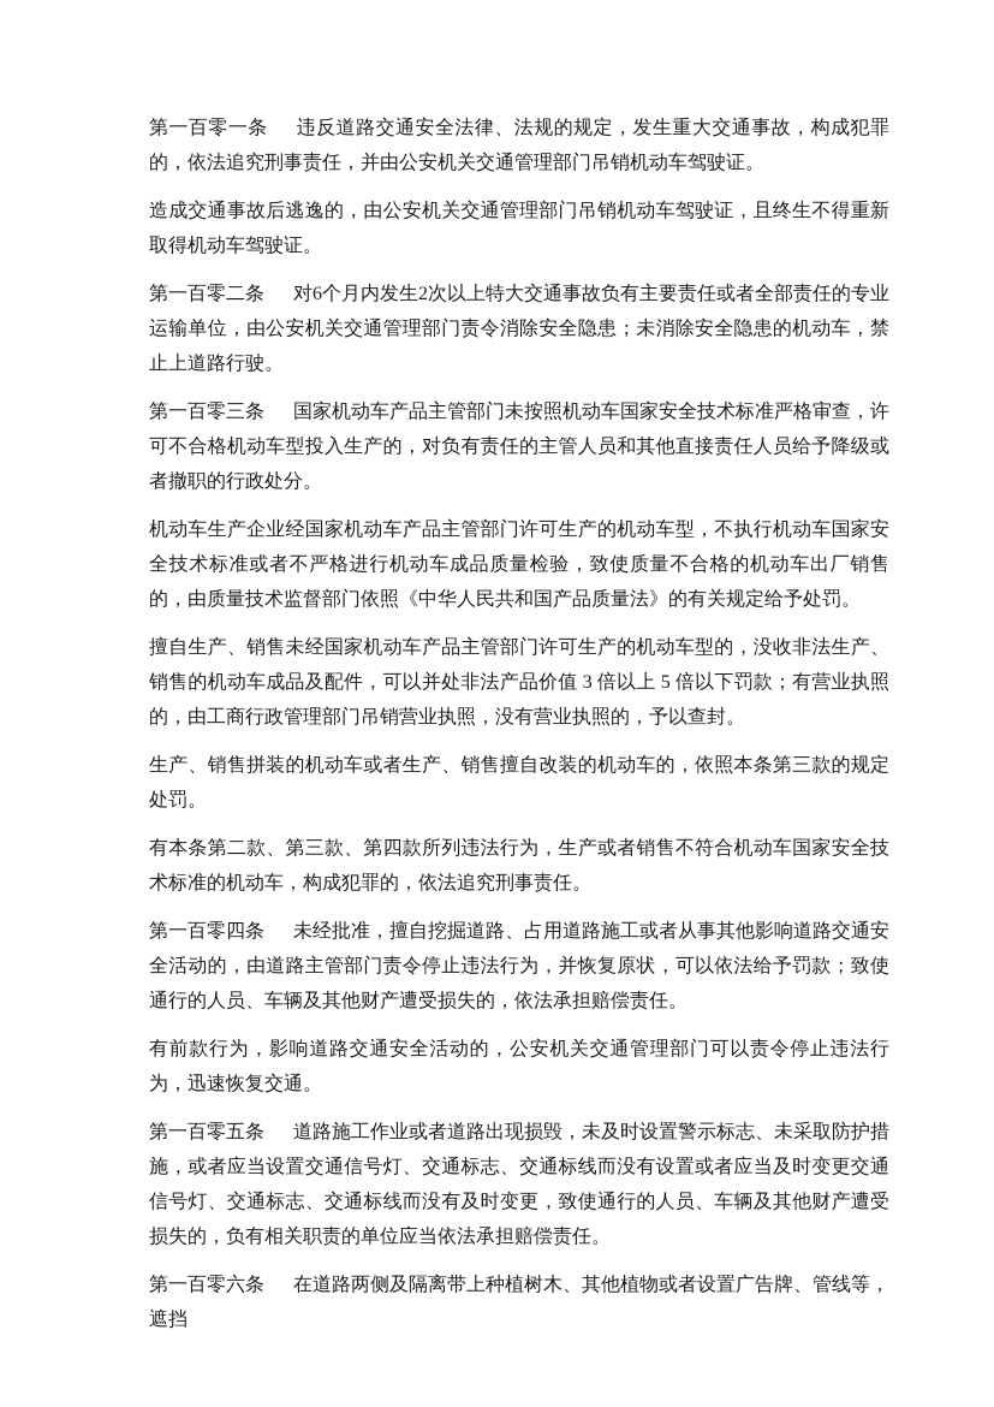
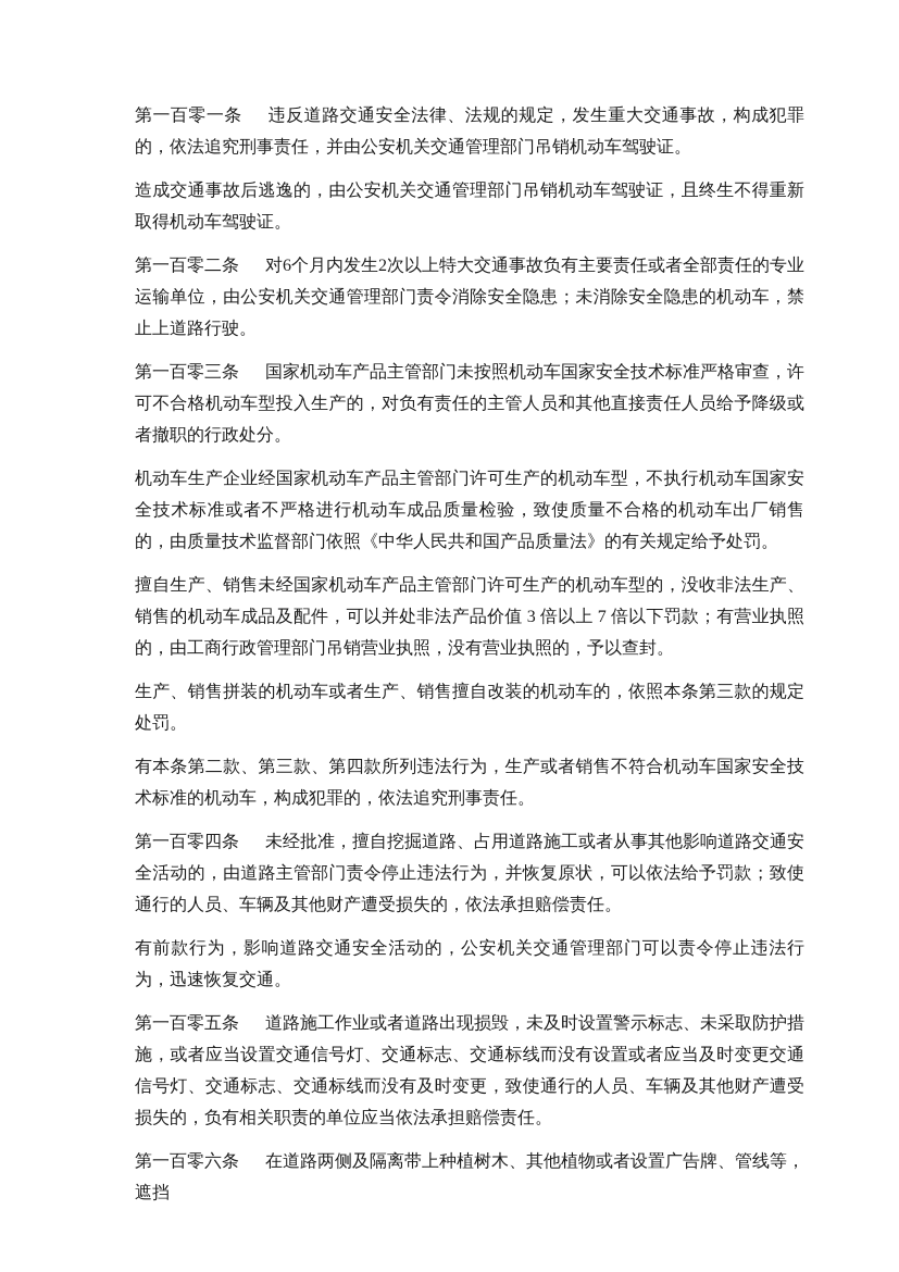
  第一百零一条 违反道路交通安全法律、法规的规定，发生重大交通事故，构成犯罪的，依法追究刑事责任，并由公安机关交通管理部门吊销机动车驾驶证。
  造成交通事故后逃逸的，由公安机关交通管理部门吊销机动车驾驶证，且终生不得重新取得机动车驾驶证。
  第一百零二条 对6个月内发生2次以上特大交通事故负有主要责任或者全部责任的专业运输单位，由公安机关交通管理部门责令消除安全隐患；未消除安全隐患的机动车，禁止上道路行驶。
  第一百零三条 国家机动车产品主管部门未按照机动车国家安全技术标准严格审查，许可不合格机动车型投入生产的，对负有责任的主管人员和其他直接责任人员给予降级或者撤职的行政处分。
  机动车生产企业经国家机动车产品主管部门许可生产的机动车型，不执行机动车国家安全技术标准或者不严格进行机动车成品质量检验，致使质量不合格的机动车出厂销售的，由质量技术监督部门依照《中华人民共和国产品质量法》的有关规定给予处罚。
- 擅自生产、销售未经国家机动车产品主管部门许可生产的机动车型的，没收非法生产、销售的机动车成品及配件，可以并处非法产品价值 3 倍以上 5 倍以下罚款；有营业执照的，由工商行政管理部门吊销营业执照，没有营业执照的，予以查封。
+ 擅自生产、销售未经国家机动车产品主管部门许可生产的机动车型的，没收非法生产、销售的机动车成品及配件，可以并处非法产品价值 3 倍以上 7 倍以下罚款；有营业执照的，由工商行政管理部门吊销营业执照，没有营业执照的，予以查封。
  生产、销售拼装的机动车或者生产、销售擅自改装的机动车的，依照本条第三款的规定处罚。
  有本条第二款、第三款、第四款所列违法行为，生产或者销售不符合机动车国家安全技术标准的机动车，构成犯罪的，依法追究刑事责任。
  第一百零四条 未经批准，擅自挖掘道路、占用道路施工或者从事其他影响道路交通安全活动的，由道路主管部门责令停止违法行为，并恢复原状，可以依法给予罚款；致使通行的人员、车辆及其他财产遭受损失的，依法承担赔偿责任。
  有前款行为，影响道路交通安全活动的，公安机关交通管理部门可以责令停止违法行为，迅速恢复交通。
  第一百零五条 道路施工作业或者道路出现损毁，未及时设置警示标志、未采取防护措施，或者应当设置交通信号灯、交通标志、交通标线而没有设置或者应当及时变更交通信号灯、交通标志、交通标线而没有及时变更，致使通行的人员、车辆及其他财产遭受损失的，负有相关职责的单位应当依法承担赔偿责任。
  第一百零六条 在道路两侧及隔离带上种植树木、其他植物或者设置广告牌、管线等，遮挡
